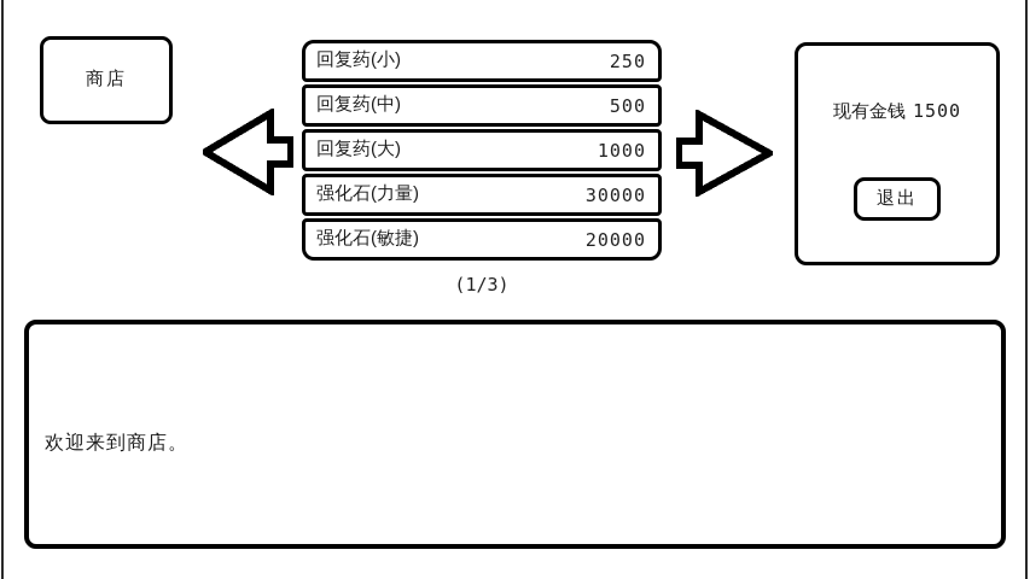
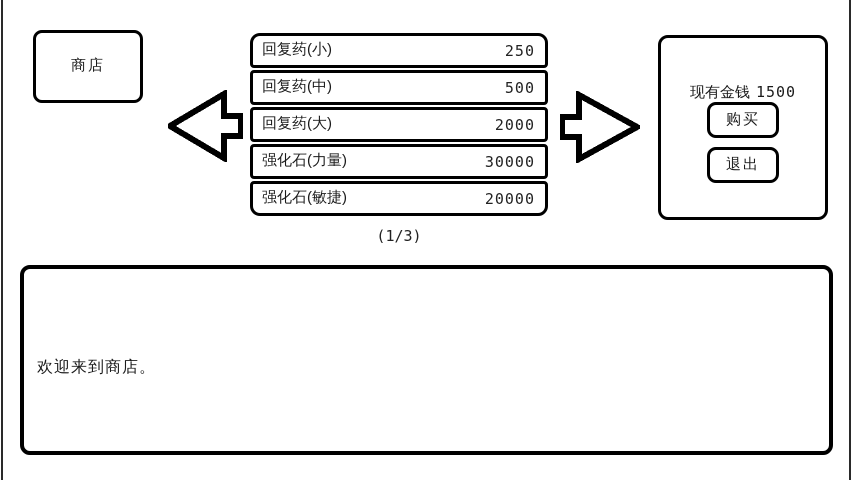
  商店
  回复药(小)
  250
  回复药(中)
  500
  回复药(大)
- 1000
+ 2000
  强化石(力量)
  30000
  强化石(敏捷)
  20000
  (1/3)
  现有金钱 1500
+ 购买
  退出
  欢迎来到商店。
